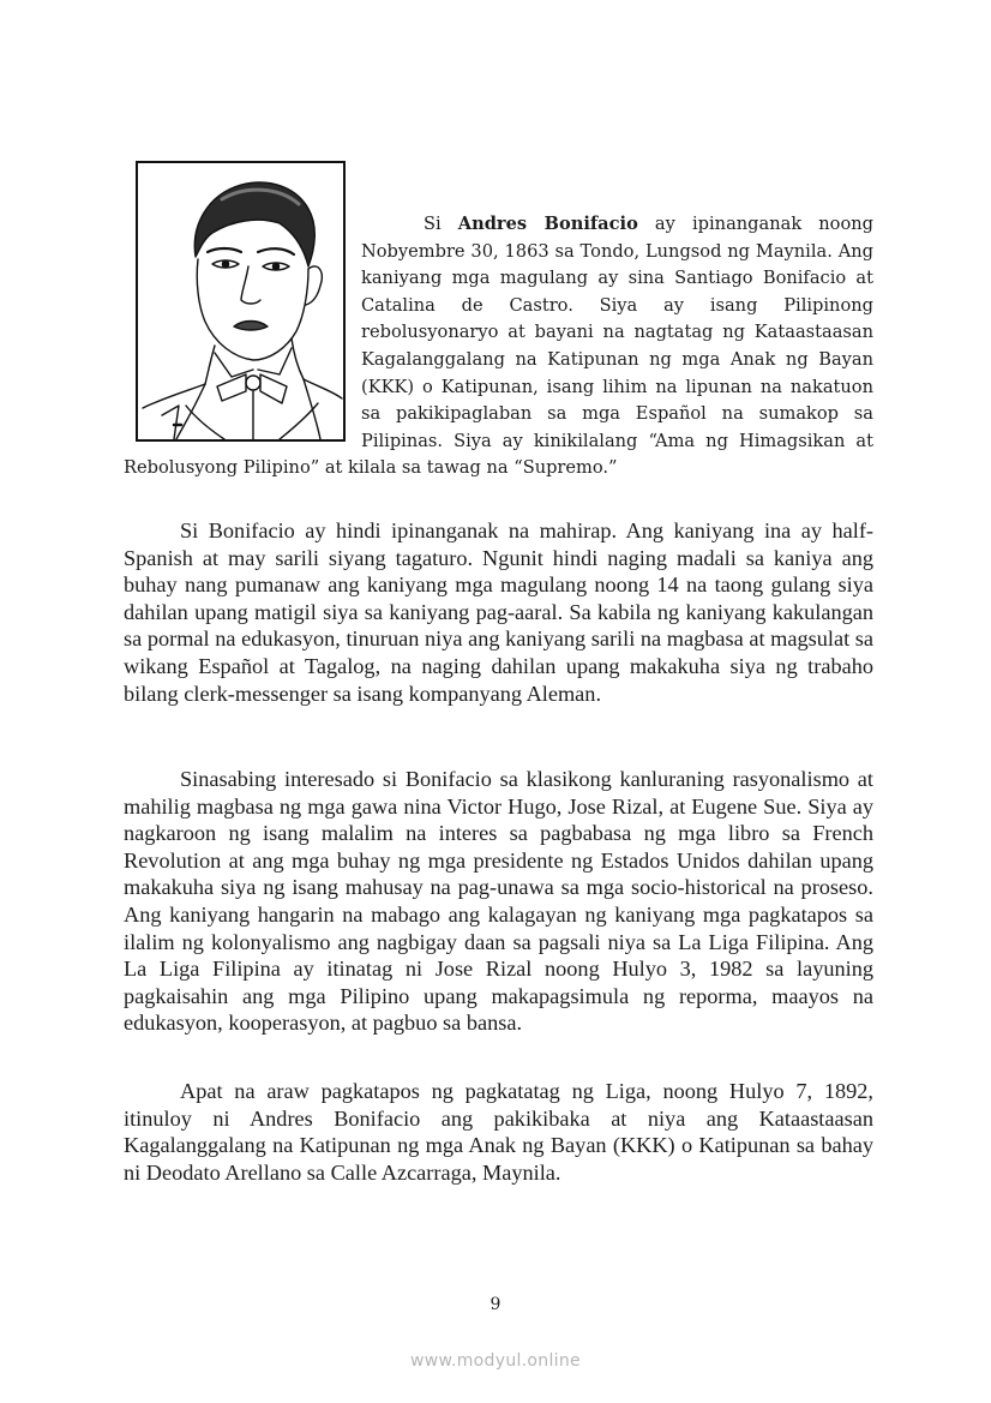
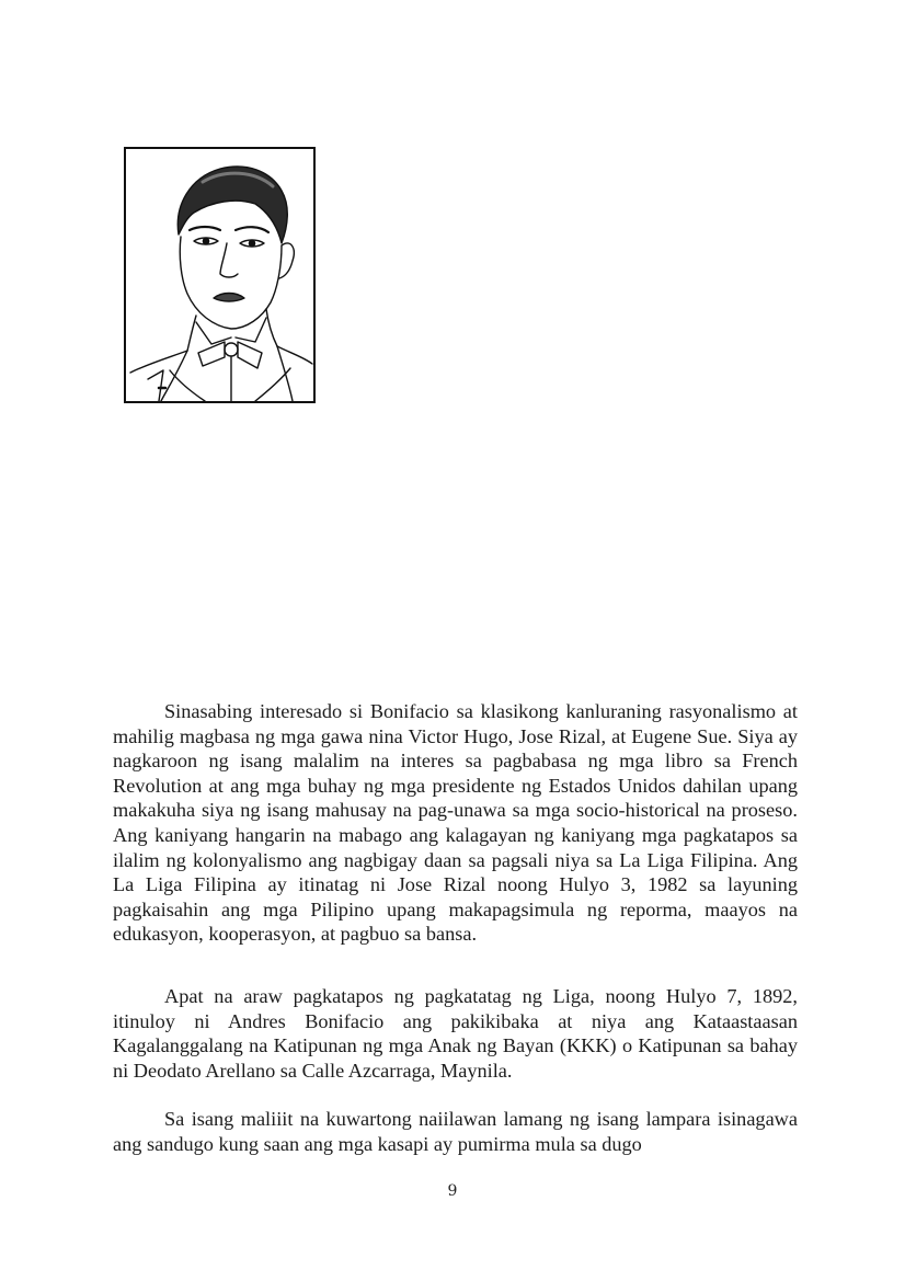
- Si Andres Bonifacio ay ipinanganak noong Nobyembre 30, 1863 sa Tondo, Lungsod ng Maynila. Ang kaniyang mga magulang ay sina Santiago Bonifacio at Catalina de Castro. Siya ay isang Pilipinong rebolusyonaryo at bayani na nagtatag ng Kataastaasan Kagalanggalang na Katipunan ng mga Anak ng Bayan (KKK) o Katipunan, isang lihim na lipunan na nakatuon sa pakikipaglaban sa mga Español na sumakop sa Pilipinas. Siya ay kinikilalang “Ama ng Himagsikan at Rebolusyong Pilipino” at kilala sa tawag na “Supremo.”
- Si Bonifacio ay hindi ipinanganak na mahirap. Ang kaniyang ina ay half-Spanish at may sarili siyang tagaturo. Ngunit hindi naging madali sa kaniya ang buhay nang pumanaw ang kaniyang mga magulang noong 14 na taong gulang siya dahilan upang matigil siya sa kaniyang pag-aaral. Sa kabila ng kaniyang kakulangan sa pormal na edukasyon, tinuruan niya ang kaniyang sarili na magbasa at magsulat sa wikang Español at Tagalog, na naging dahilan upang makakuha siya ng trabaho bilang clerk-messenger sa isang kompanyang Aleman.
  Sinasabing interesado si Bonifacio sa klasikong kanluraning rasyonalismo at mahilig magbasa ng mga gawa nina Victor Hugo, Jose Rizal, at Eugene Sue. Siya ay nagkaroon ng isang malalim na interes sa pagbabasa ng mga libro sa French Revolution at ang mga buhay ng mga presidente ng Estados Unidos dahilan upang makakuha siya ng isang mahusay na pag-unawa sa mga socio-historical na proseso. Ang kaniyang hangarin na mabago ang kalagayan ng kaniyang mga pagkatapos sa ilalim ng kolonyalismo ang nagbigay daan sa pagsali niya sa La Liga Filipina. Ang La Liga Filipina ay itinatag ni Jose Rizal noong Hulyo 3, 1982 sa layuning pagkaisahin ang mga Pilipino upang makapagsimula ng reporma, maayos na edukasyon, kooperasyon, at pagbuo sa bansa.
  Apat na araw pagkatapos ng pagkatatag ng Liga, noong Hulyo 7, 1892, itinuloy ni Andres Bonifacio ang pakikibaka at niya ang Kataastaasan Kagalanggalang na Katipunan ng mga Anak ng Bayan (KKK) o Katipunan sa bahay ni Deodato Arellano sa Calle Azcarraga, Maynila.
+ Sa isang maliiit na kuwartong naiilawan lamang ng isang lampara isinagawa ang sandugo kung saan ang mga kasapi ay pumirma mula sa dugo
  9
- www.modyul.online
